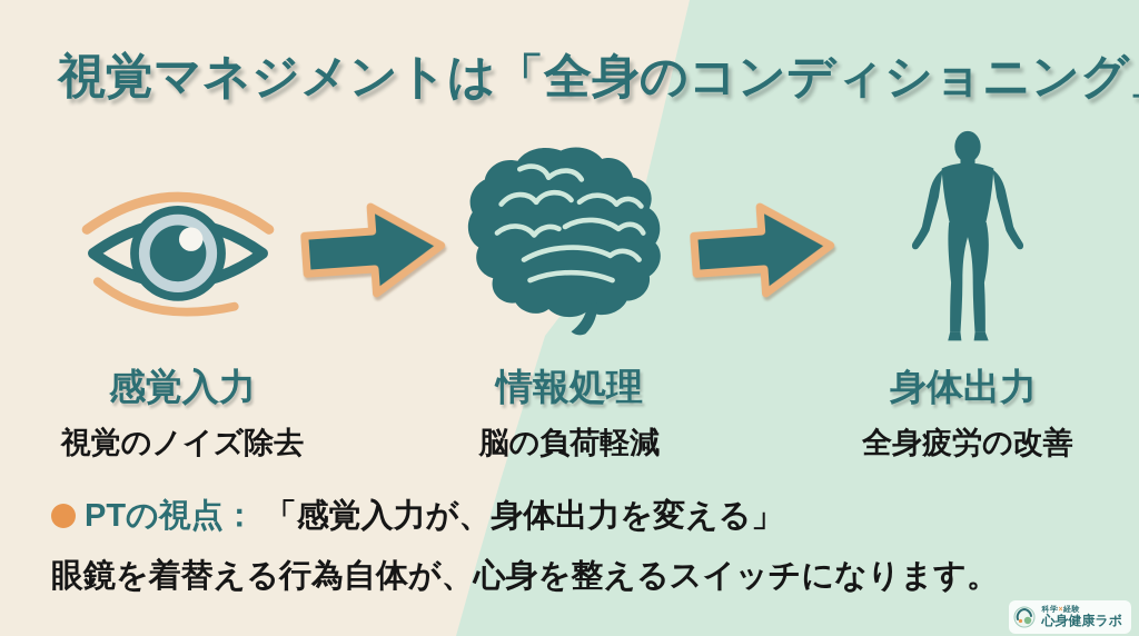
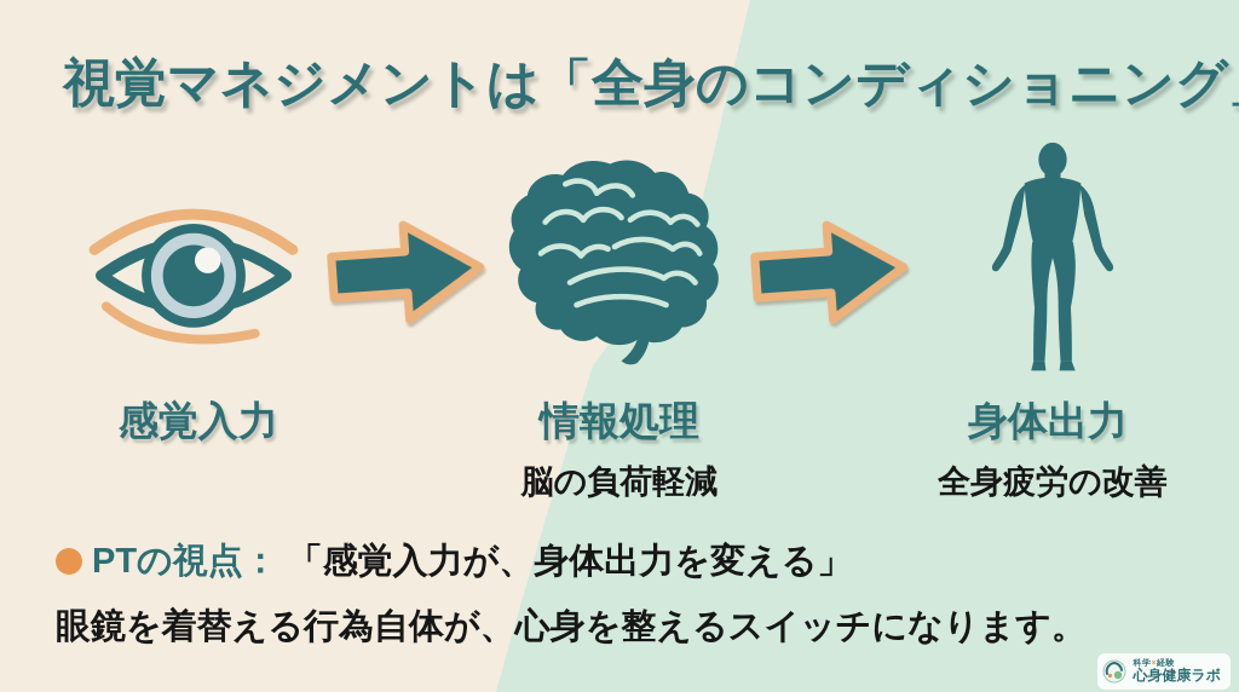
  視覚マネジメントは「全身のコンディショニング
  感覚入力
  情報処理
  身体出力
- 視覚のノイズ除去
  脳の負荷軽減
  全身疲労の改善
  PTの視点：
  「感覚入力が、身体出力を変える」
  眼鏡を着替える行為自体が、心身を整えるスイッチになります。
  心身健康ラボ
